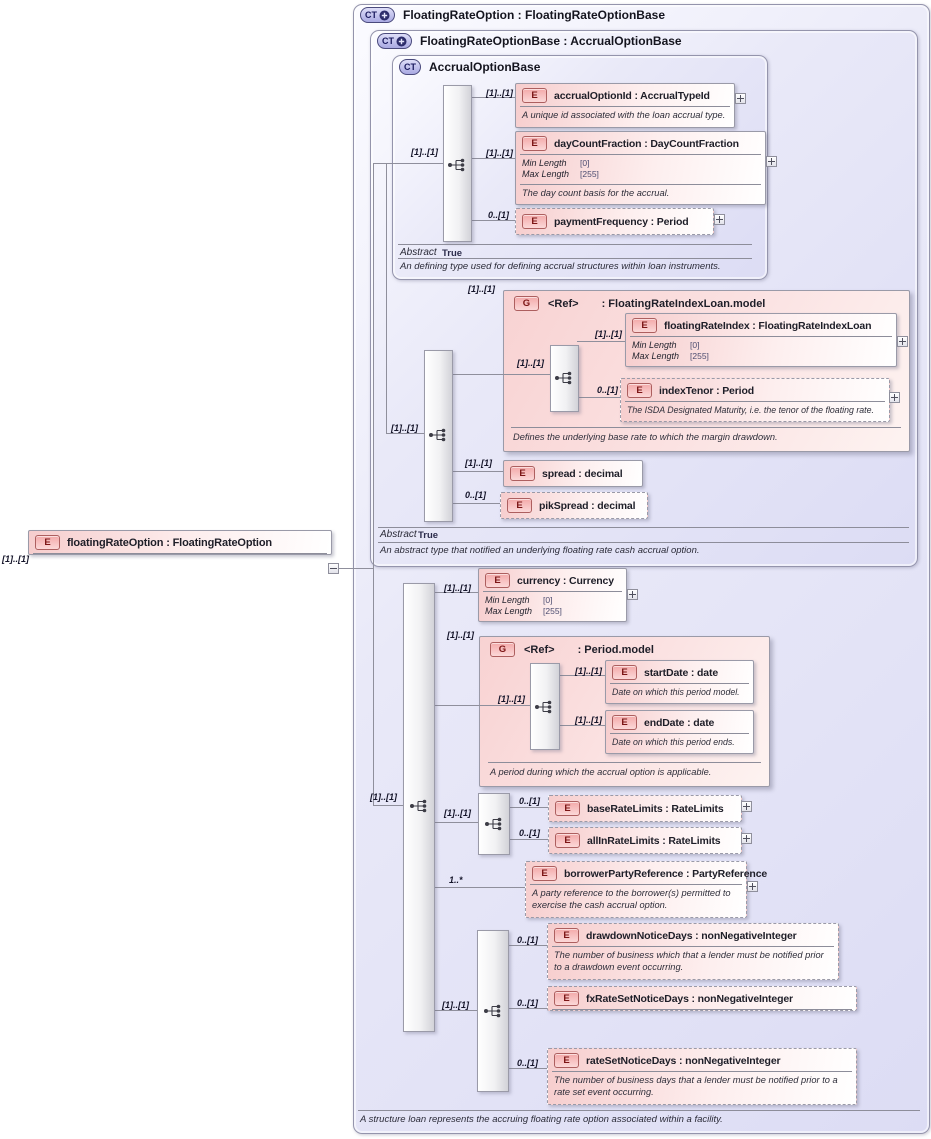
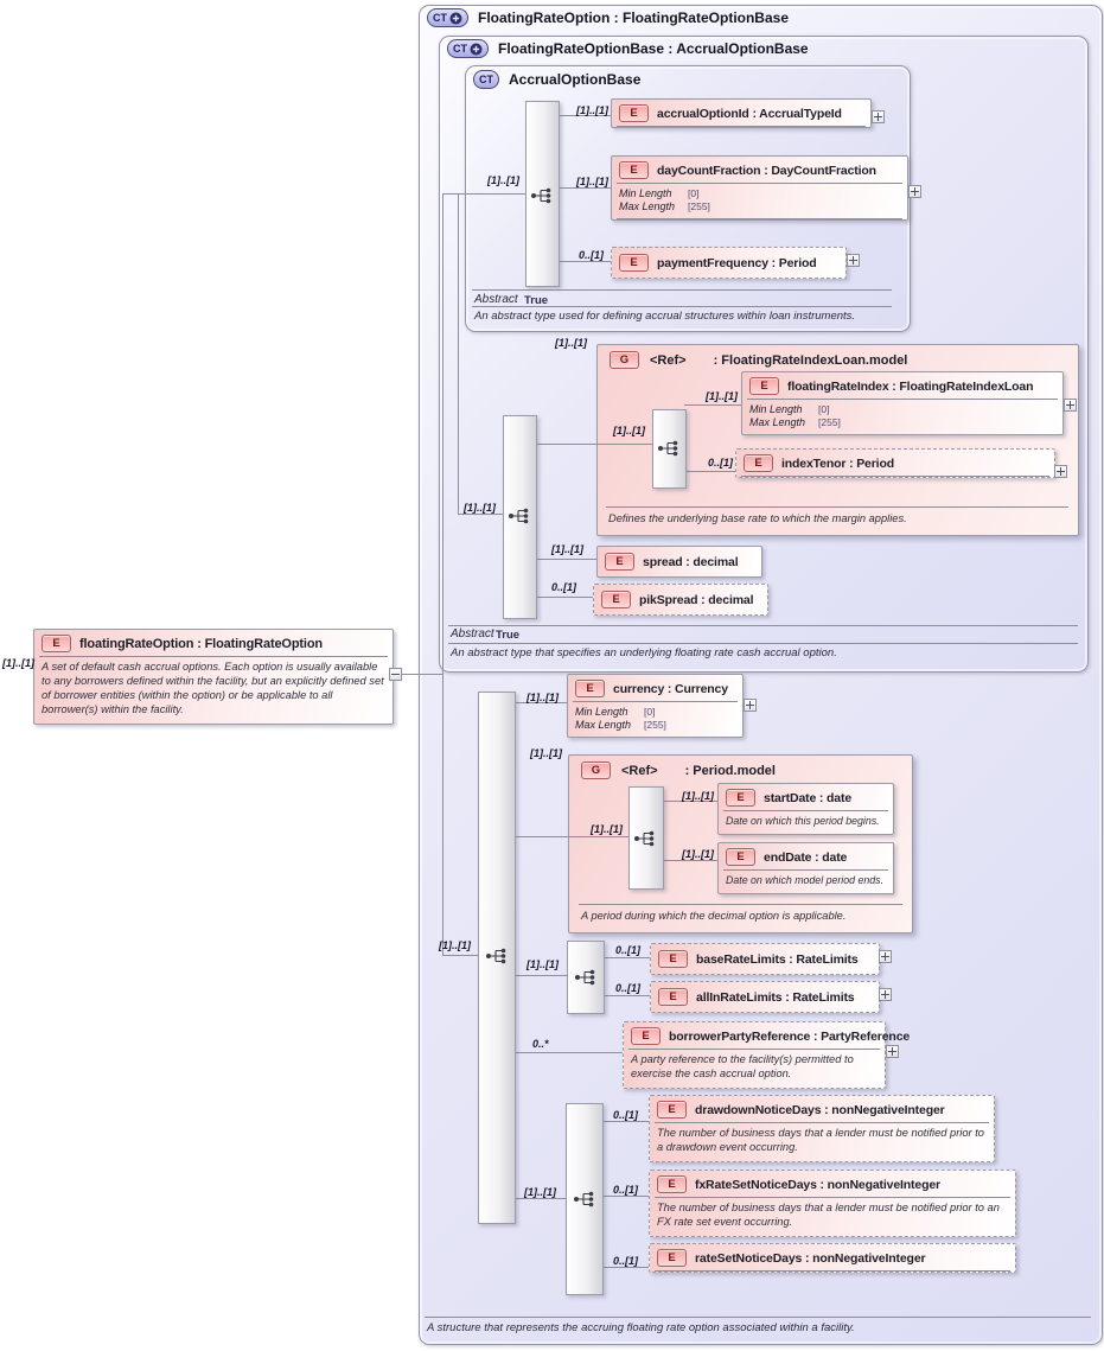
  G
  <Ref>
  : FloatingRateIndexLoan.model
- Defines the underlying base rate to which the margin drawdown.
+ Defines the underlying base rate to which the margin applies.
  G
  <Ref>
  : Period.model
- A period during which the accrual option is applicable.
+ A period during which the decimal option is applicable.
  CT
  FloatingRateOption : FloatingRateOptionBase
  CT
  FloatingRateOptionBase : AccrualOptionBase
  CT
  AccrualOptionBase
  E
  accrualOptionId : AccrualTypeId
- A unique id associated with the loan accrual type.
  E
  dayCountFraction : DayCountFraction
  Min Length
  [0]
  Max Length
  [255]
- The day count basis for the accrual.
  E
  paymentFrequency : Period
  Abstract
  True
- An defining type used for defining accrual structures within loan instruments.
+ An abstract type used for defining accrual structures within loan instruments.
  E
  floatingRateIndex : FloatingRateIndexLoan
  Min Length
  [0]
  Max Length
  [255]
  E
  indexTenor : Period
- The ISDA Designated Maturity, i.e. the tenor of the floating rate.
  E
  spread : decimal
  E
  pikSpread : decimal
  Abstract
  True
- An abstract type that notified an underlying floating rate cash accrual option.
+ An abstract type that specifies an underlying floating rate cash accrual option.
  E
  currency : Currency
  Min Length
  [0]
  Max Length
  [255]
  E
  startDate : date
- Date on which this period model.
+ Date on which this period begins.
  E
  endDate : date
- Date on which this period ends.
+ Date on which model period ends.
  E
  baseRateLimits : RateLimits
  E
  allInRateLimits : RateLimits
  E
  borrowerPartyReference : PartyReference
- A party reference to the borrower(s) permitted to exercise the cash accrual option.
+ A party reference to the facility(s) permitted to exercise the cash accrual option.
  E
  drawdownNoticeDays : nonNegativeInteger
- The number of business which that a lender must be notified prior to a drawdown event occurring.
+ The number of business days that a lender must be notified prior to a drawdown event occurring.
  E
  fxRateSetNoticeDays : nonNegativeInteger
+ The number of business days that a lender must be notified prior to an FX rate set event occurring.
  E
  rateSetNoticeDays : nonNegativeInteger
- The number of business days that a lender must be notified prior to a rate set event occurring.
- A structure loan represents the accruing floating rate option associated within a facility.
+ A structure that represents the accruing floating rate option associated within a facility.
  E
  floatingRateOption : FloatingRateOption
+ A set of default cash accrual options. Each option is usually available to any borrowers defined within the facility, but an explicitly defined set of borrower entities (within the option) or be applicable to all borrower(s) within the facility.
  [1]..[1]
  [1]..[1]
  [1]..[1]
  [1]..[1]
  0..[1]
  [1]..[1]
  [1]..[1]
  [1]..[1]
  [1]..[1]
  0..[1]
  [1]..[1]
  0..[1]
  [1]..[1]
  [1]..[1]
  [1]..[1]
  [1]..[1]
  [1]..[1]
  [1]..[1]
  [1]..[1]
  0..[1]
  0..[1]
- 1..*
+ 0..*
  [1]..[1]
  0..[1]
  0..[1]
  0..[1]
